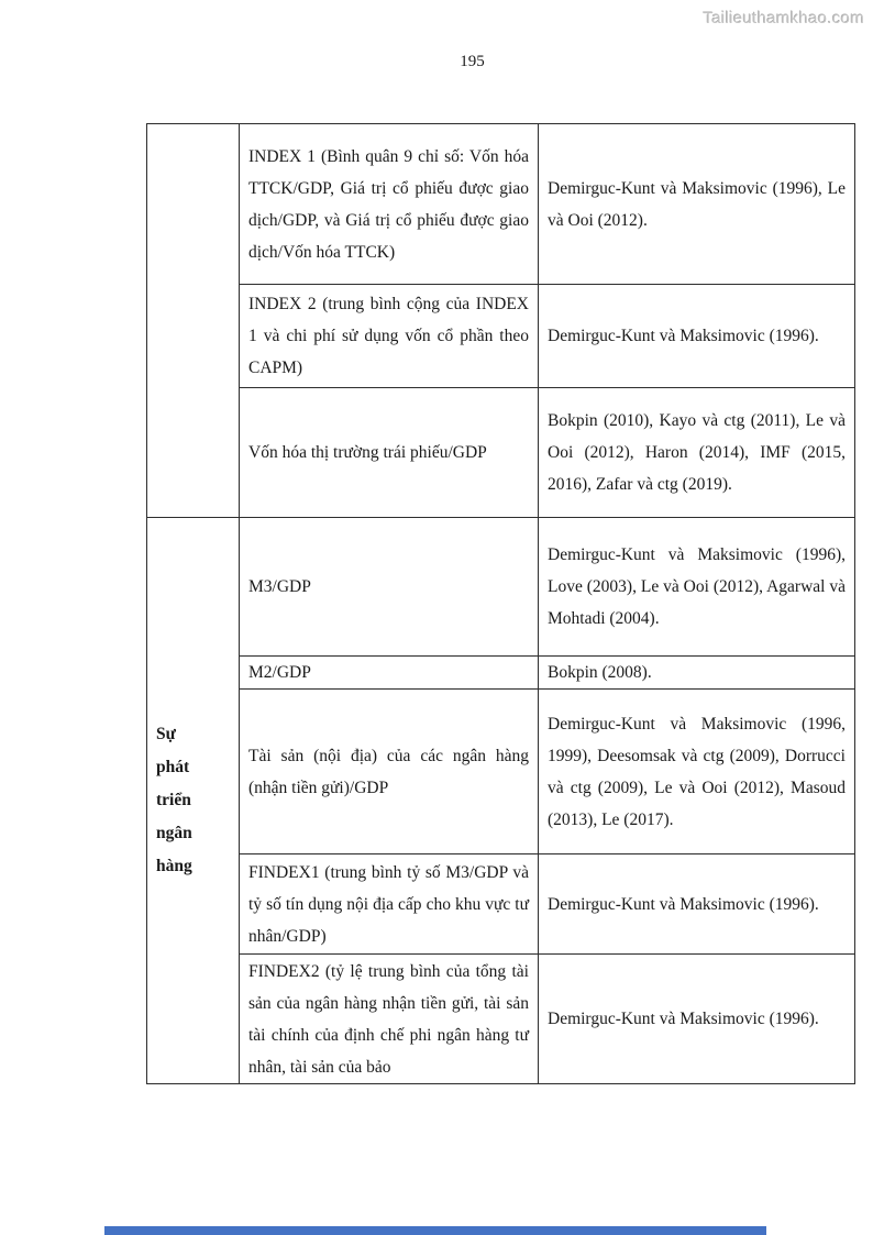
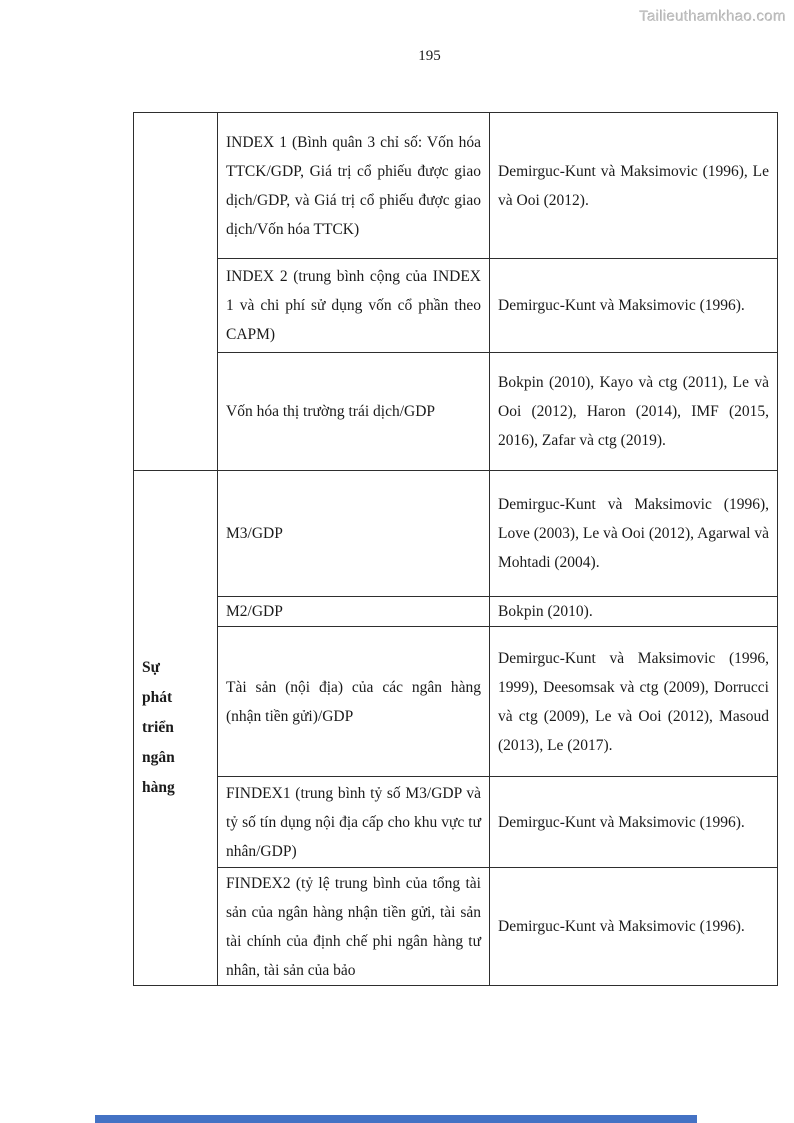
  Tailieuthamkhao.com
  195
- 	INDEX 1 (Bình quân 9 chỉ số: Vốn hóa TTCK/GDP, Giá trị cổ phiếu được giao dịch/GDP, và Giá trị cổ phiếu được giao dịch/Vốn hóa TTCK)	Demirguc-Kunt và Maksimovic (1996), Le và Ooi (2012).
+ 	INDEX 1 (Bình quân 3 chỉ số: Vốn hóa TTCK/GDP, Giá trị cổ phiếu được giao dịch/GDP, và Giá trị cổ phiếu được giao dịch/Vốn hóa TTCK)	Demirguc-Kunt và Maksimovic (1996), Le và Ooi (2012).
  INDEX 2 (trung bình cộng của INDEX 1 và chi phí sử dụng vốn cổ phần theo CAPM)	Demirguc-Kunt và Maksimovic (1996).
- Vốn hóa thị trường trái phiếu/GDP	Bokpin (2010), Kayo và ctg (2011), Le và Ooi (2012), Haron (2014), IMF (2015, 2016), Zafar và ctg (2019).
+ Vốn hóa thị trường trái dịch/GDP	Bokpin (2010), Kayo và ctg (2011), Le và Ooi (2012), Haron (2014), IMF (2015, 2016), Zafar và ctg (2019).
  Sự phát triển ngân hàng	M3/GDP	Demirguc-Kunt và Maksimovic (1996), Love (2003), Le và Ooi (2012), Agarwal và Mohtadi (2004).
- M2/GDP	Bokpin (2008).
+ M2/GDP	Bokpin (2010).
  Tài sản (nội địa) của các ngân hàng (nhận tiền gửi)/GDP	Demirguc-Kunt và Maksimovic (1996, 1999), Deesomsak và ctg (2009), Dorrucci và ctg (2009), Le và Ooi (2012), Masoud (2013), Le (2017).
  FINDEX1 (trung bình tỷ số M3/GDP và tỷ số tín dụng nội địa cấp cho khu vực tư nhân/GDP)	Demirguc-Kunt và Maksimovic (1996).
  FINDEX2 (tỷ lệ trung bình của tổng tài sản của ngân hàng nhận tiền gửi, tài sản tài chính của định chế phi ngân hàng tư nhân, tài sản của bảo	Demirguc-Kunt và Maksimovic (1996).
